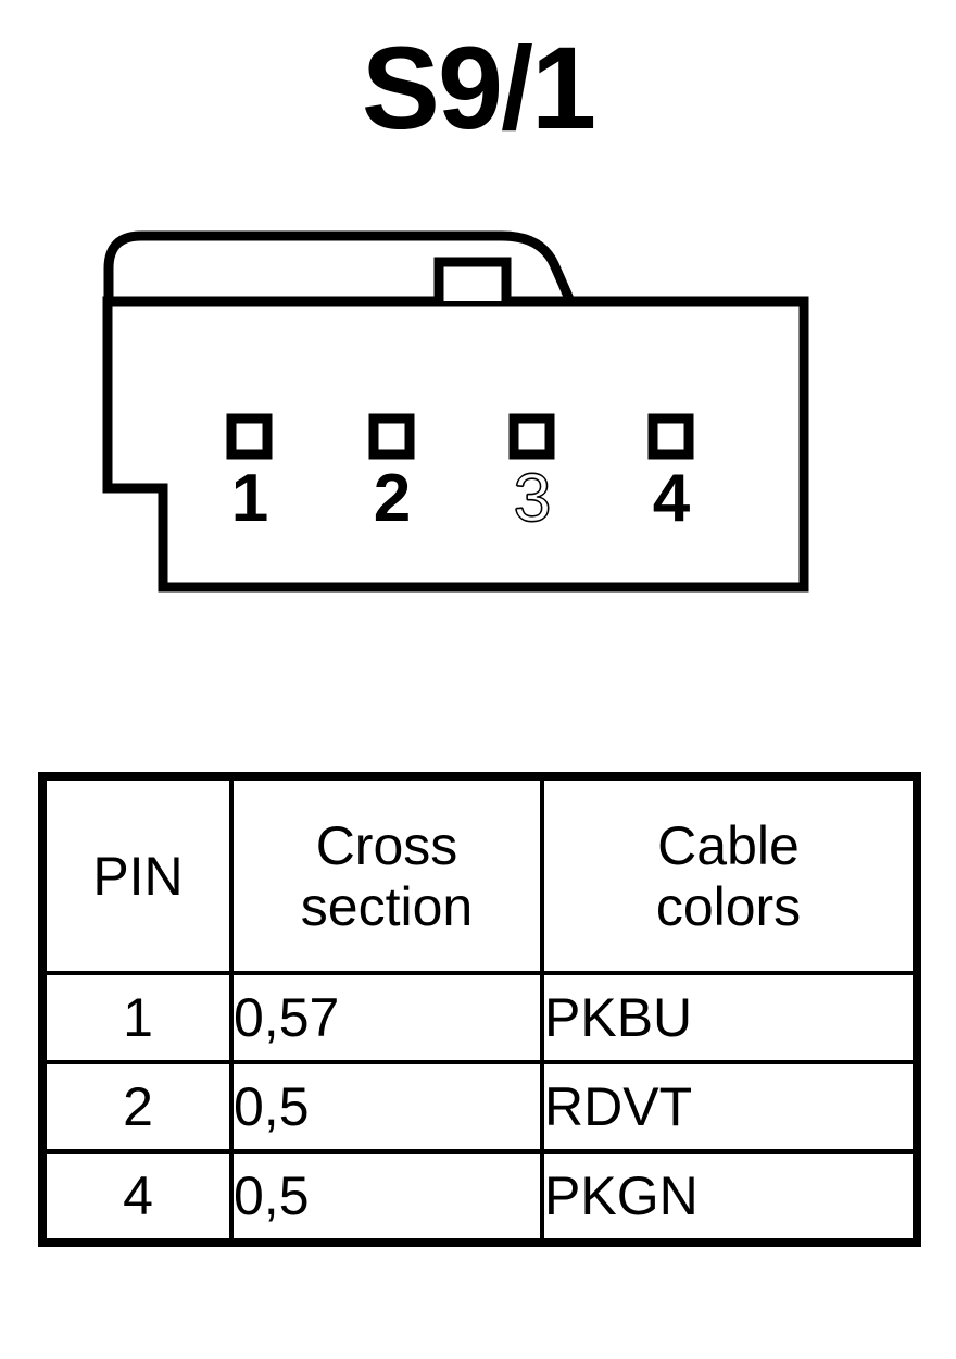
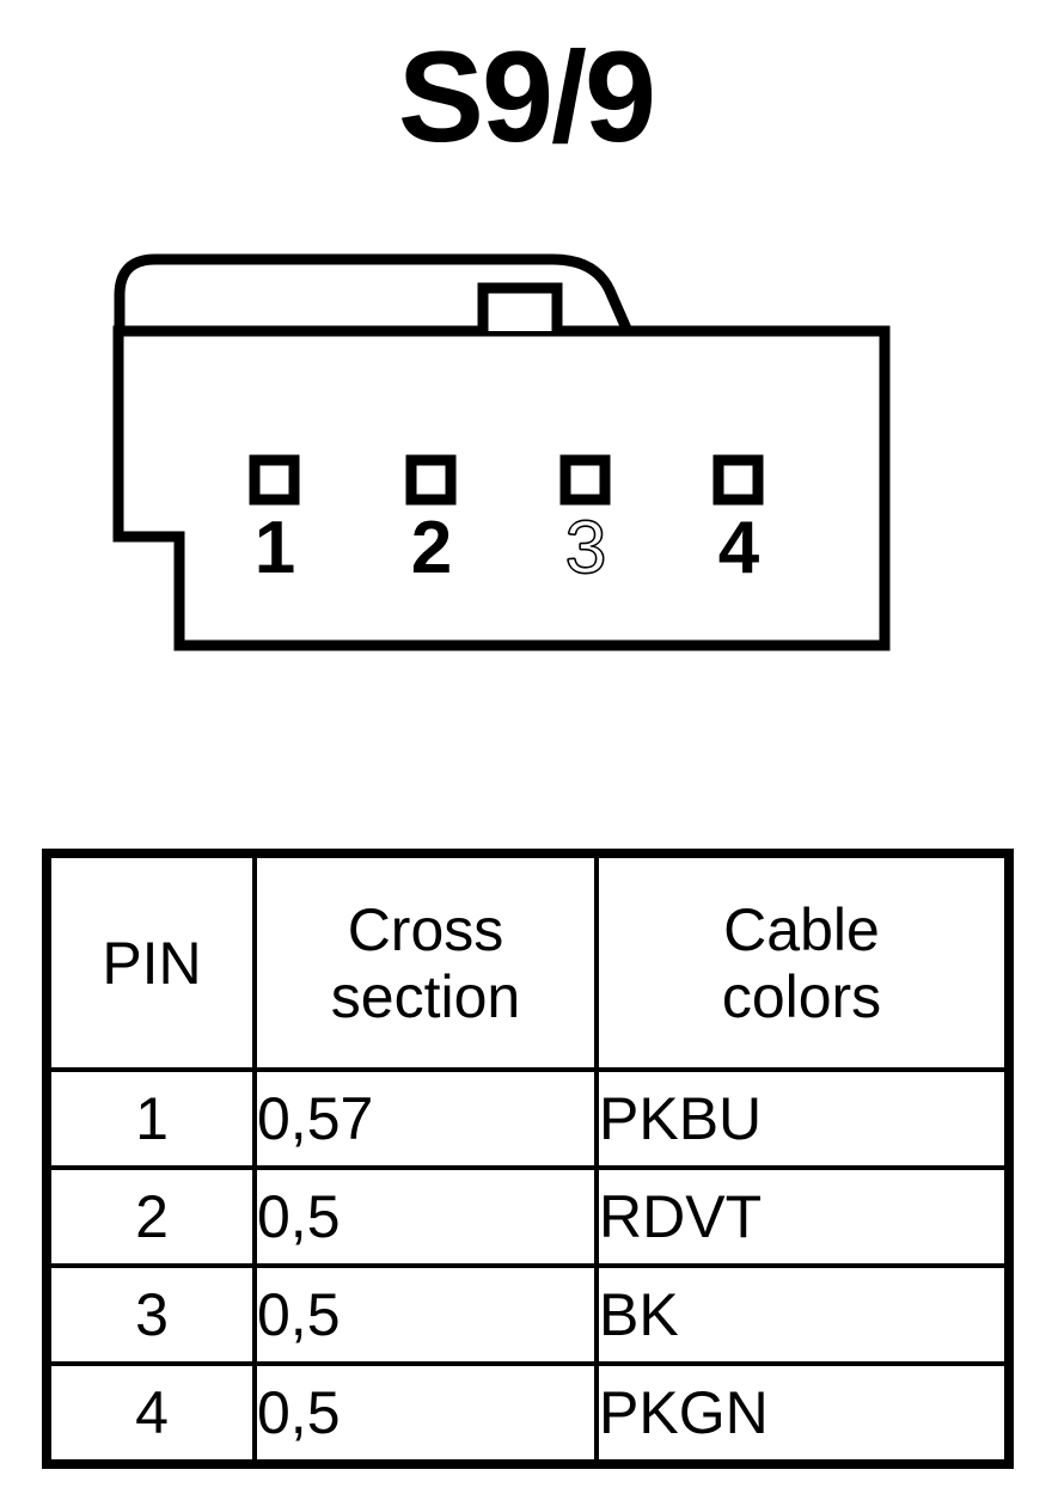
- S9/1
+ S9/9
  1
  2
  3
  4
  PIN	Cross section	Cable colors
  1	0,57	PKBU
  2	0,5	RDVT
+ 3	0,5	BK
  4	0,5	PKGN
